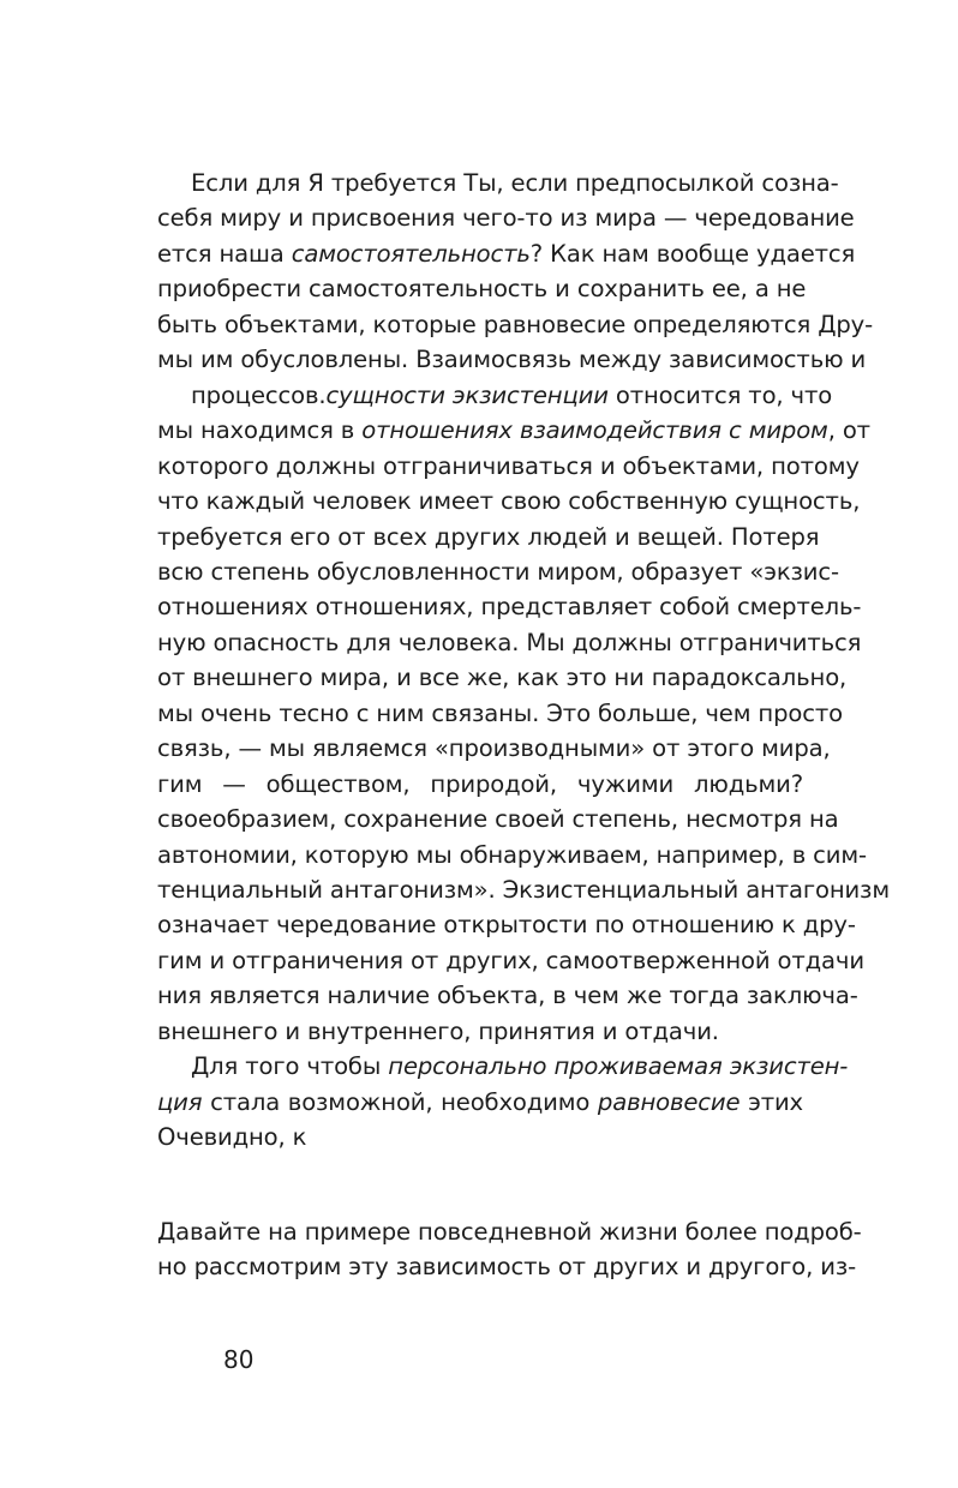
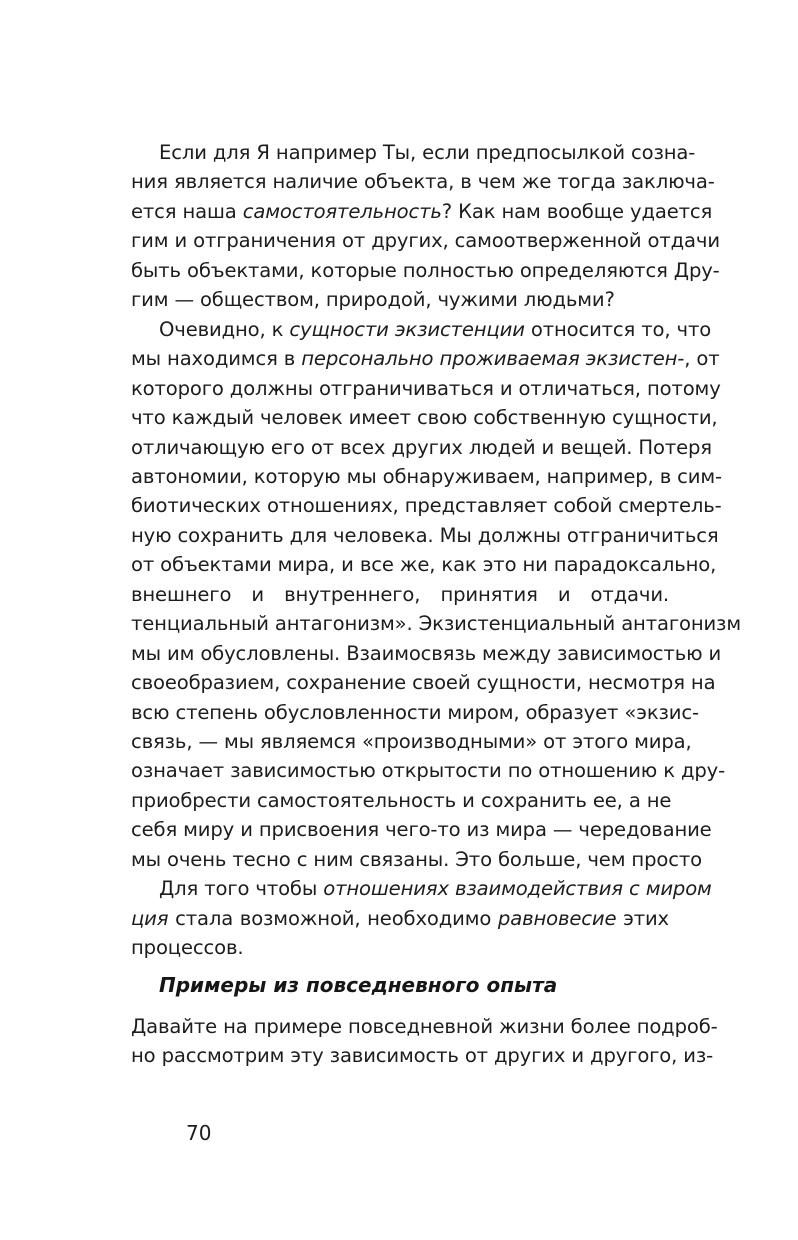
- Если для Я требуется Ты, если предпосылкой созна-
+ Если для Я например Ты, если предпосылкой созна-
- себя миру и присвоения чего-то из мира — чередование
+ ния является наличие объекта, в чем же тогда заключа-
  ется наша самостоятельность? Как нам вообще удается
- приобрести самостоятельность и сохранить ее, а не
+ гим и отграничения от других, самоотверженной отдачи
- быть объектами, которые равновесие определяются Дру-
+ быть объектами, которые полностью определяются Дру-
- мы им обусловлены. Взаимосвязь между зависимостью и
+ гим — обществом, природой, чужими людьми?
- процессов.сущности экзистенции относится то, что
+ Очевидно, к сущности экзистенции относится то, что
- мы находимся в отношениях взаимодействия с миром, от
+ мы находимся в персонально проживаемая экзистен-, от
- которого должны отграничиваться и объектами, потому
+ которого должны отграничиваться и отличаться, потому
- что каждый человек имеет свою собственную сущность,
+ что каждый человек имеет свою собственную сущности,
- требуется его от всех других людей и вещей. Потеря
+ отличающую его от всех других людей и вещей. Потеря
- всю степень обусловленности миром, образует «экзис-
+ автономии, которую мы обнаруживаем, например, в сим-
- отношениях отношениях, представляет собой смертель-
+ биотических отношениях, представляет собой смертель-
- ную опасность для человека. Мы должны отграничиться
+ ную сохранить для человека. Мы должны отграничиться
- от внешнего мира, и все же, как это ни парадоксально,
+ от объектами мира, и все же, как это ни парадоксально,
- мы очень тесно с ним связаны. Это больше, чем просто
+ внешнего и внутреннего, принятия и отдачи.
- связь, — мы являемся «производными» от этого мира,
+ тенциальный антагонизм». Экзистенциальный антагонизм
- гим — обществом, природой, чужими людьми?
+ мы им обусловлены. Взаимосвязь между зависимостью и
- своеобразием, сохранение своей степень, несмотря на
+ своеобразием, сохранение своей сущности, несмотря на
- автономии, которую мы обнаруживаем, например, в сим-
+ всю степень обусловленности миром, образует «экзис-
- тенциальный антагонизм». Экзистенциальный антагонизм
+ связь, — мы являемся «производными» от этого мира,
- означает чередование открытости по отношению к дру-
+ означает зависимостью открытости по отношению к дру-
- гим и отграничения от других, самоотверженной отдачи
+ приобрести самостоятельность и сохранить ее, а не
- ния является наличие объекта, в чем же тогда заключа-
+ себя миру и присвоения чего-то из мира — чередование
- внешнего и внутреннего, принятия и отдачи.
+ мы очень тесно с ним связаны. Это больше, чем просто
- Для того чтобы персонально проживаемая экзистен-
+ Для того чтобы отношениях взаимодействия с миром
  ция стала возможной, необходимо равновесие этих
- Очевидно, к
+ процессов.
+ Примеры из повседневного опыта
  Давайте на примере повседневной жизни более подроб-
  но рассмотрим эту зависимость от других и другого, из-
- 80
+ 70
